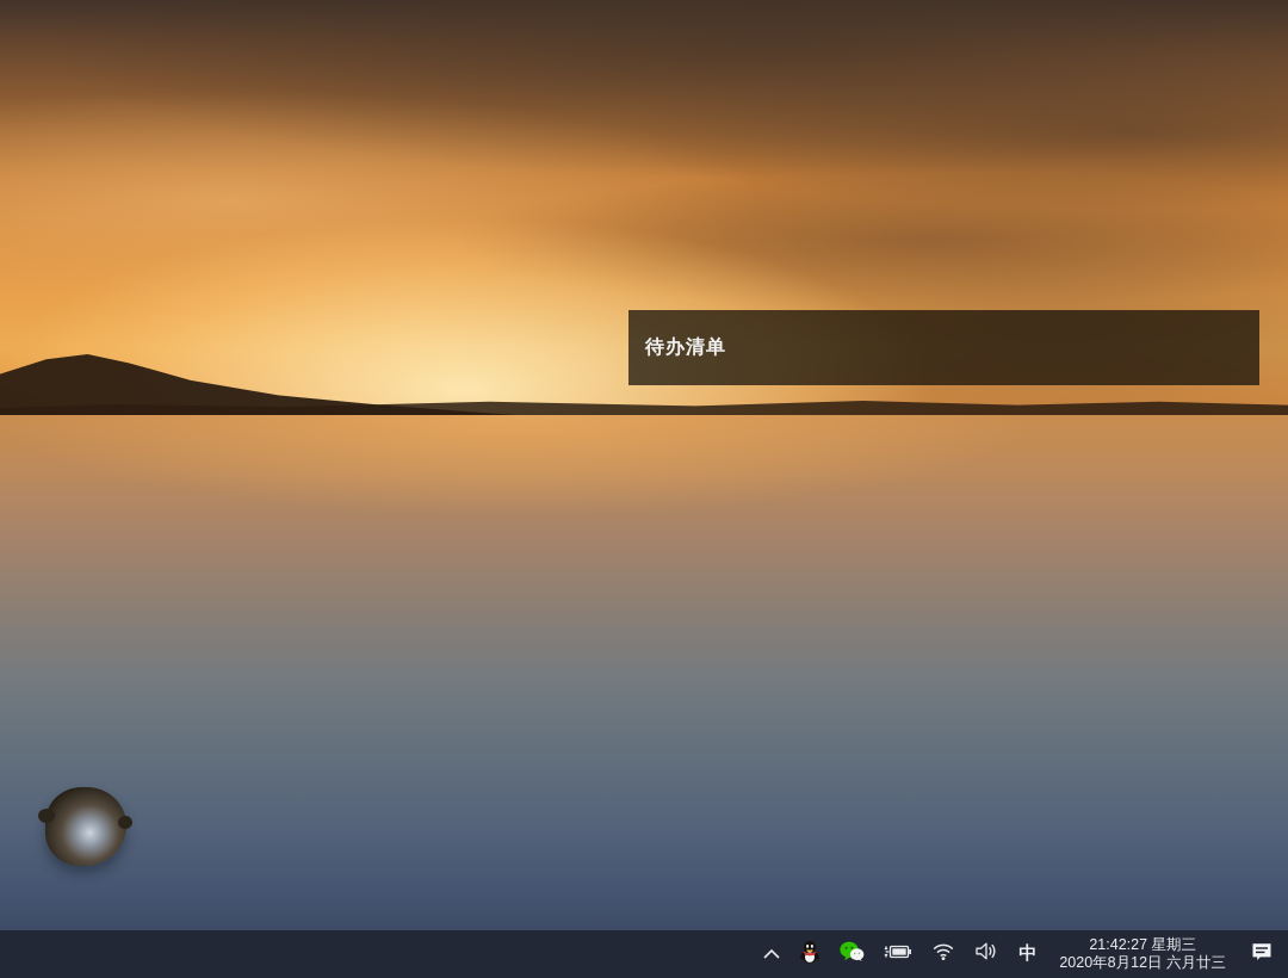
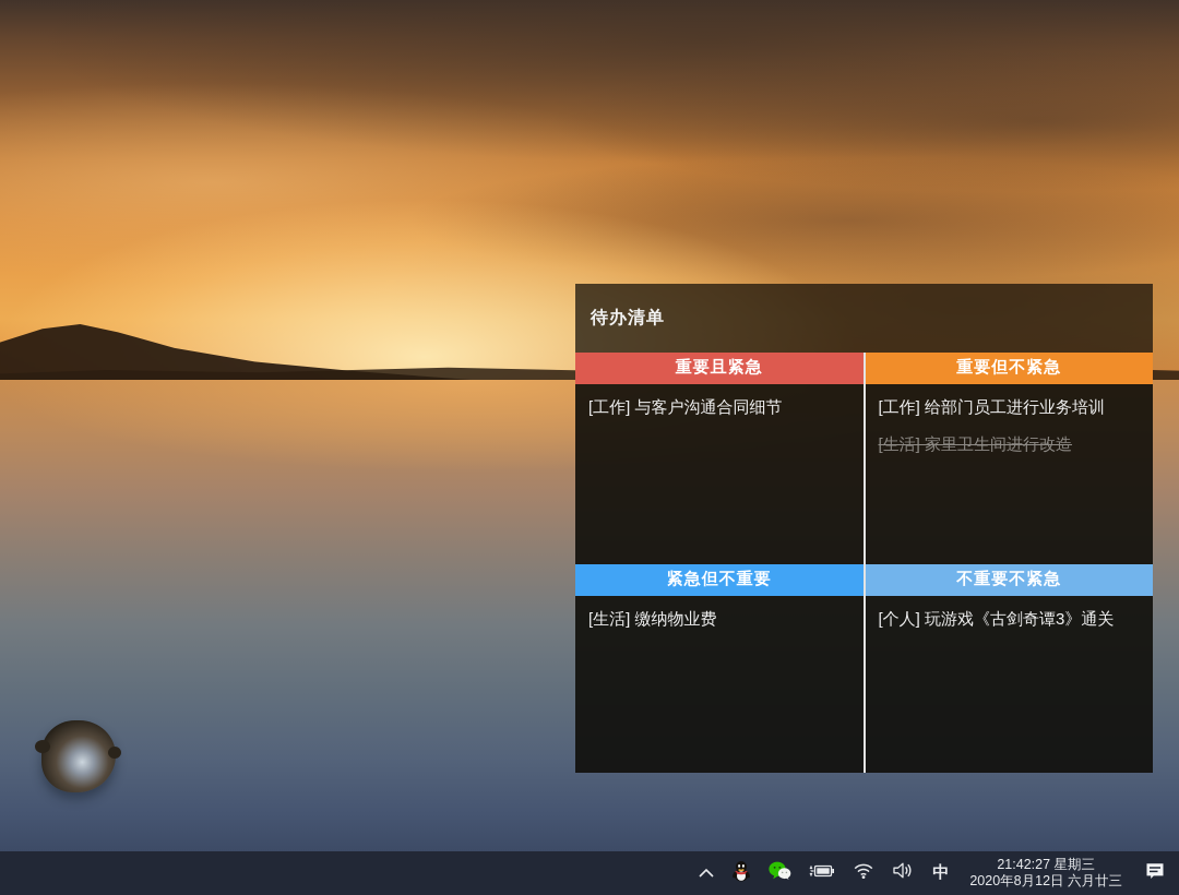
  待办清单
+ 重要且紧急
+ 重要但不紧急
+ [工作] 与客户沟通合同细节
+ [工作] 给部门员工进行业务培训
+ [生活] 家里卫生间进行改造
+ 紧急但不重要
+ 不重要不紧急
+ [生活] 缴纳物业费
+ [个人] 玩游戏《古剑奇谭3》通关
  中
  21:42:27 星期三
  2020年8月12日 六月廿三
